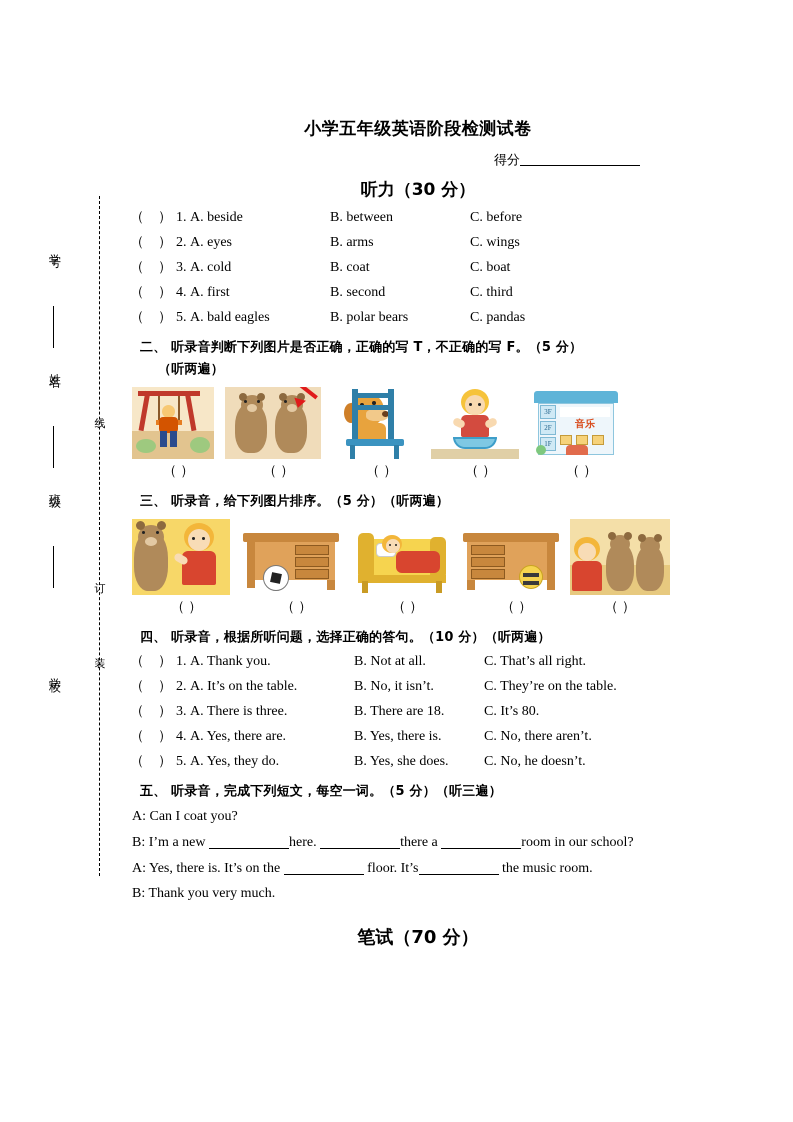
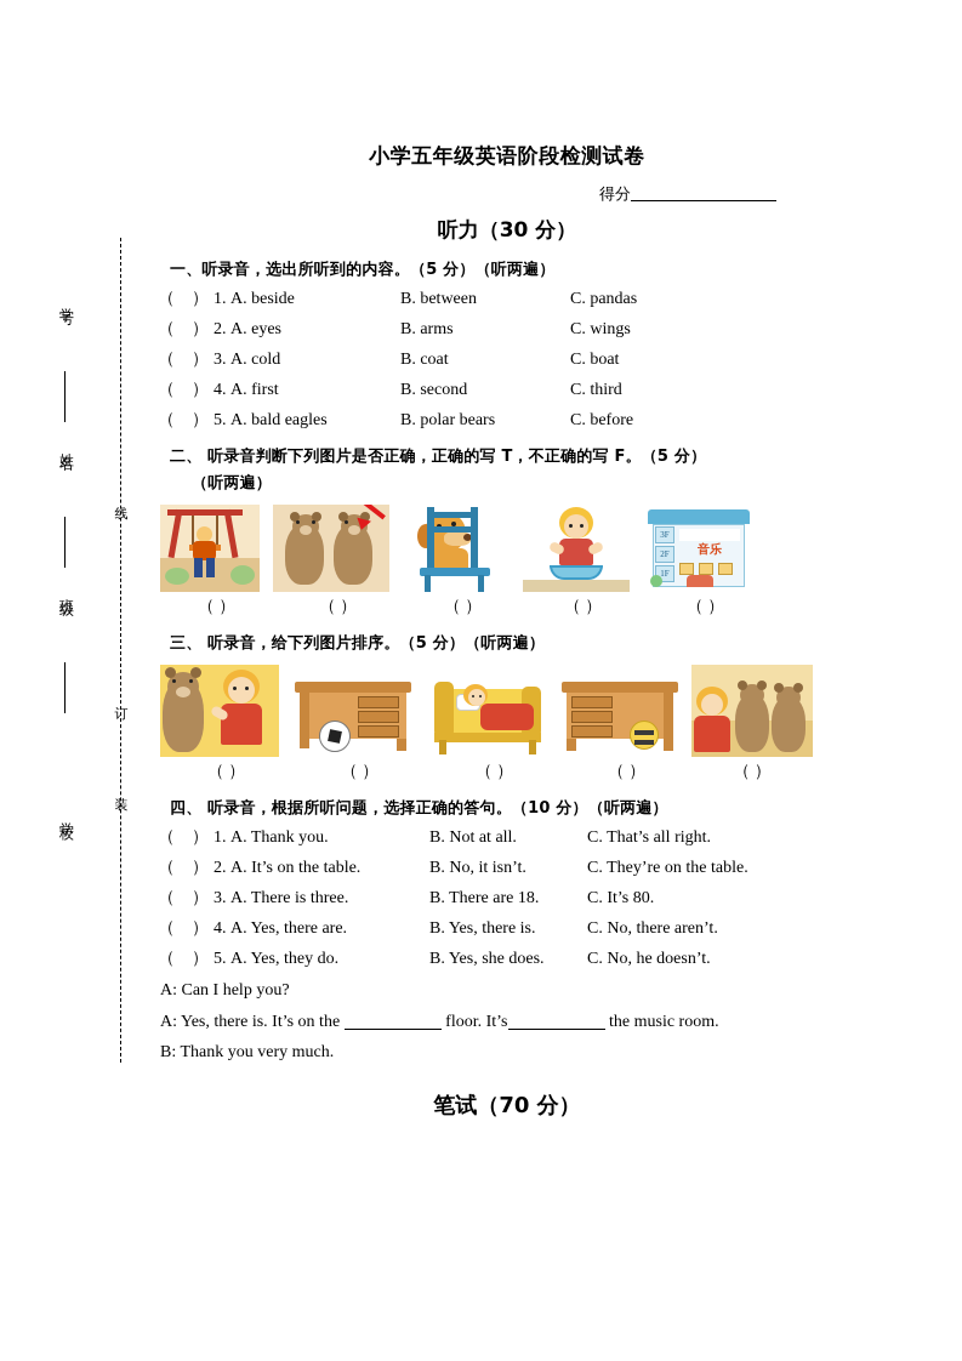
  小学五年级英语阶段检测试卷
  得分
  听力（30 分）
+ 一、听录音，选出所听到的内容。（5 分）（听两遍）
- （ ） 1. A. beside B. between C. before
+ （ ） 1. A. beside B. between C. pandas
  （ ） 2. A. eyes B. arms C. wings
  （ ） 3. A. cold B. coat C. boat
  （ ） 4. A. first B. second C. third
- （ ） 5. A. bald eagles B. polar bears C. pandas
+ （ ） 5. A. bald eagles B. polar bears C. before
  二、 听录音判断下列图片是否正确，正确的写 T，不正确的写 F。（5 分）
  （听两遍）
  3F
  2F
  1F
  音乐
  （ ）
  （ ）
  （ ）
  （ ）
  （ ）
  三、 听录音，给下列图片排序。（5 分）（听两遍）
  （ ）
  （ ）
  （ ）
  （ ）
  （ ）
  四、 听录音，根据所听问题，选择正确的答句。（10 分）（听两遍）
  （ ） 1. A. Thank you. B. Not at all. C. That’s all right.
  （ ） 2. A. It’s on the table. B. No, it isn’t. C. They’re on the table.
  （ ） 3. A. There is three. B. There are 18. C. It’s 80.
  （ ） 4. A. Yes, there are. B. Yes, there is. C. No, there aren’t.
  （ ） 5. A. Yes, they do. B. Yes, she does. C. No, he doesn’t.
- 五、 听录音，完成下列短文，每空一词。（5 分）（听三遍）
- A: Can I coat you?
+ A: Can I help you?
- B: I’m a new here. there a room in our school?
  A: Yes, there is. It’s on the floor. It’s the music room.
  B: Thank you very much.
  笔试（70 分）
